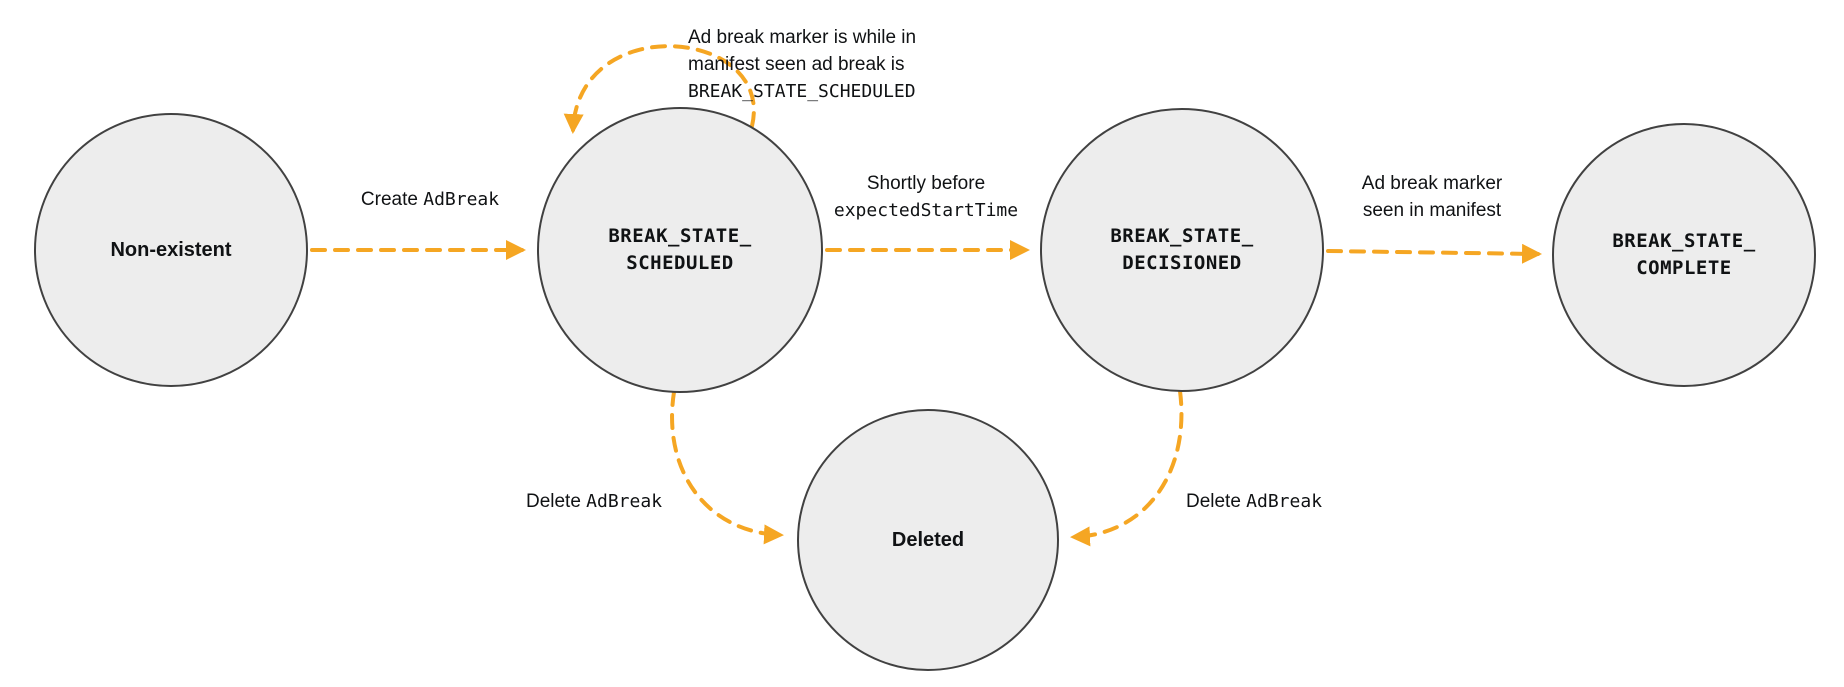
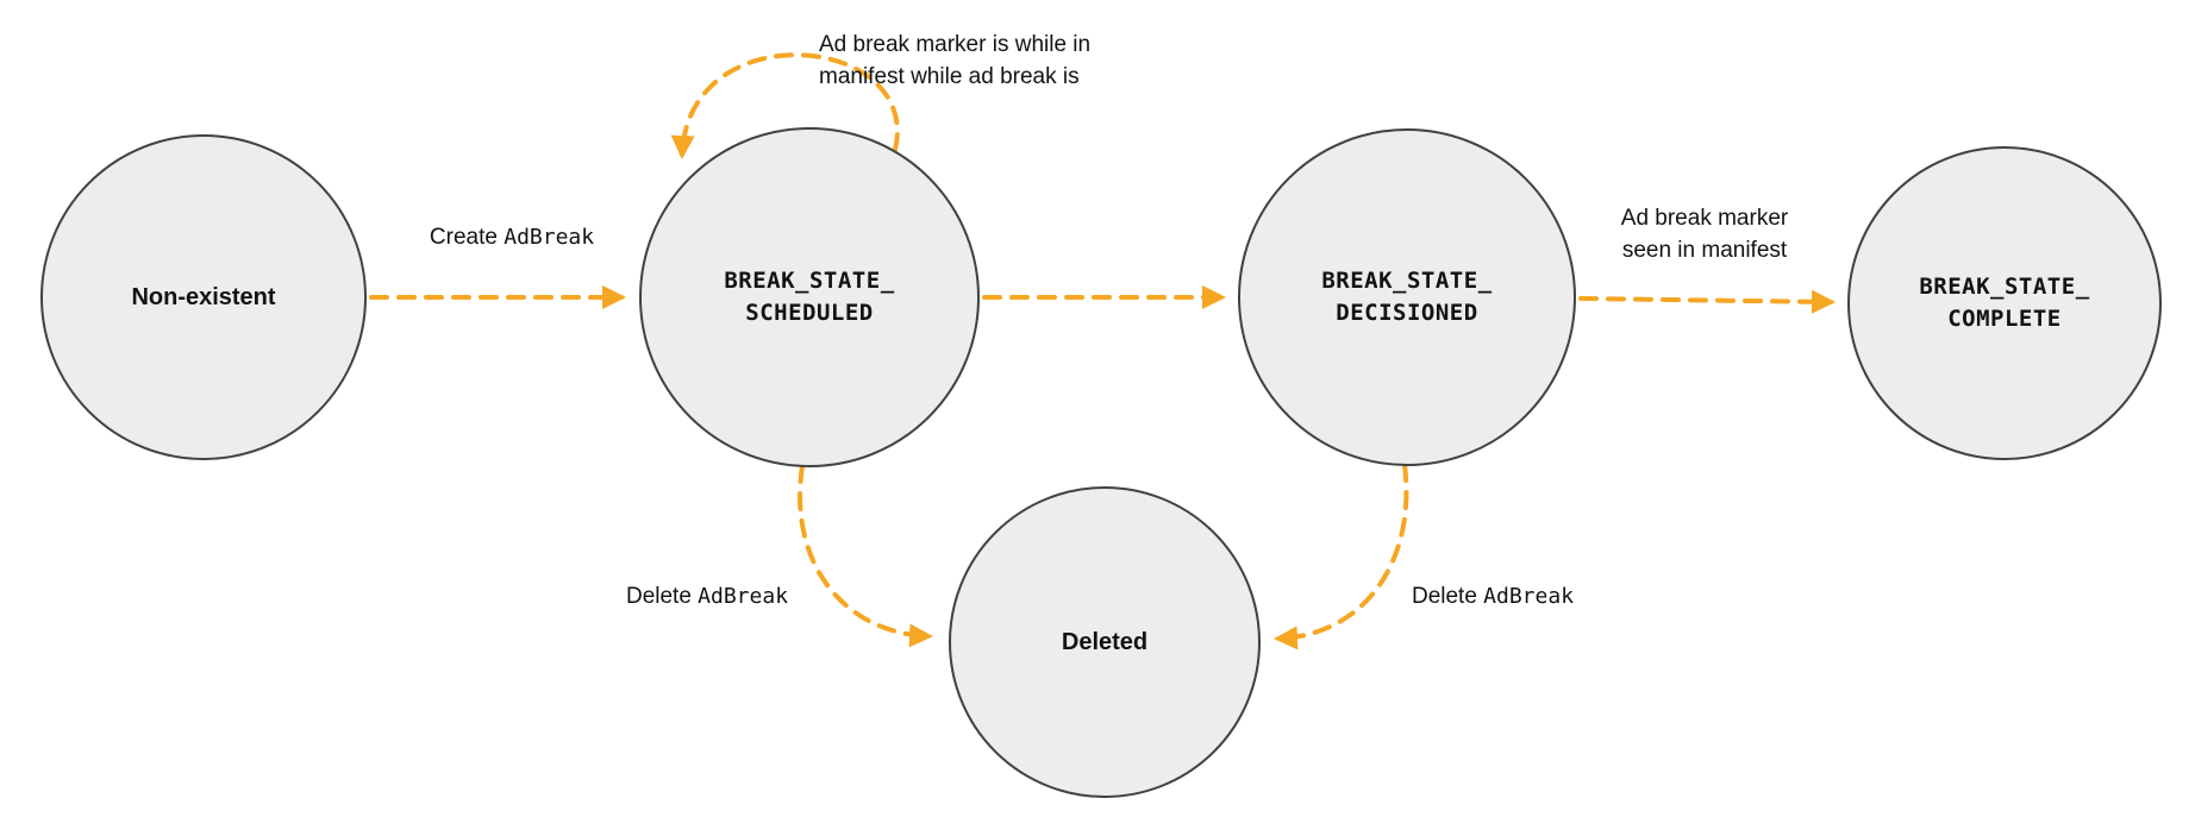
  Non-existent
  BREAK_STATE_
  SCHEDULED
  BREAK_STATE_
  DECISIONED
  BREAK_STATE_
  COMPLETE
  Deleted
  Create AdBreak
  Ad break marker is while in
- manifest seen ad break is
+ manifest while ad break is
- BREAK_STATE_SCHEDULED
- Shortly before
- expectedStartTime
  Ad break marker
  seen in manifest
  Delete AdBreak
  Delete AdBreak
